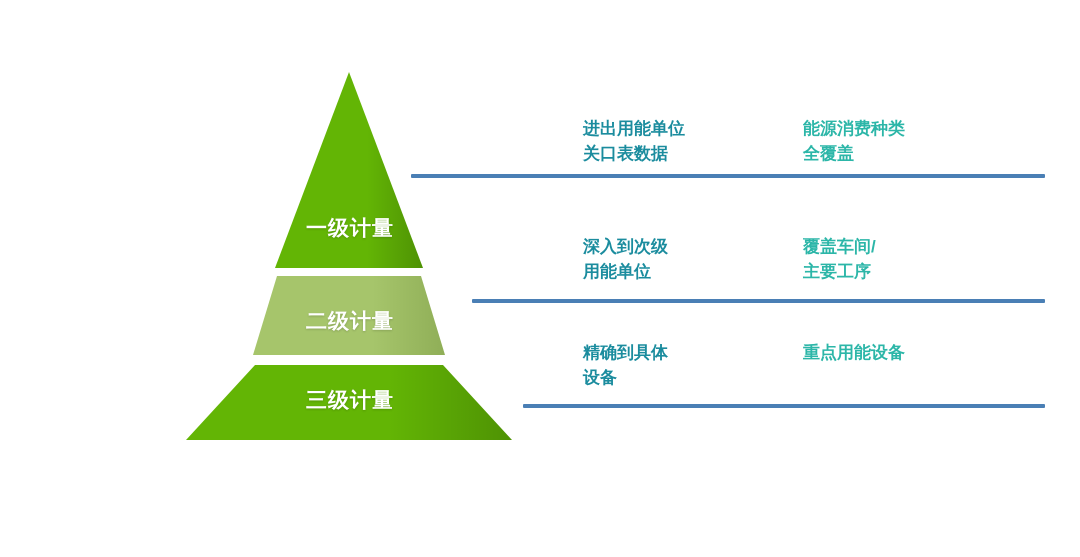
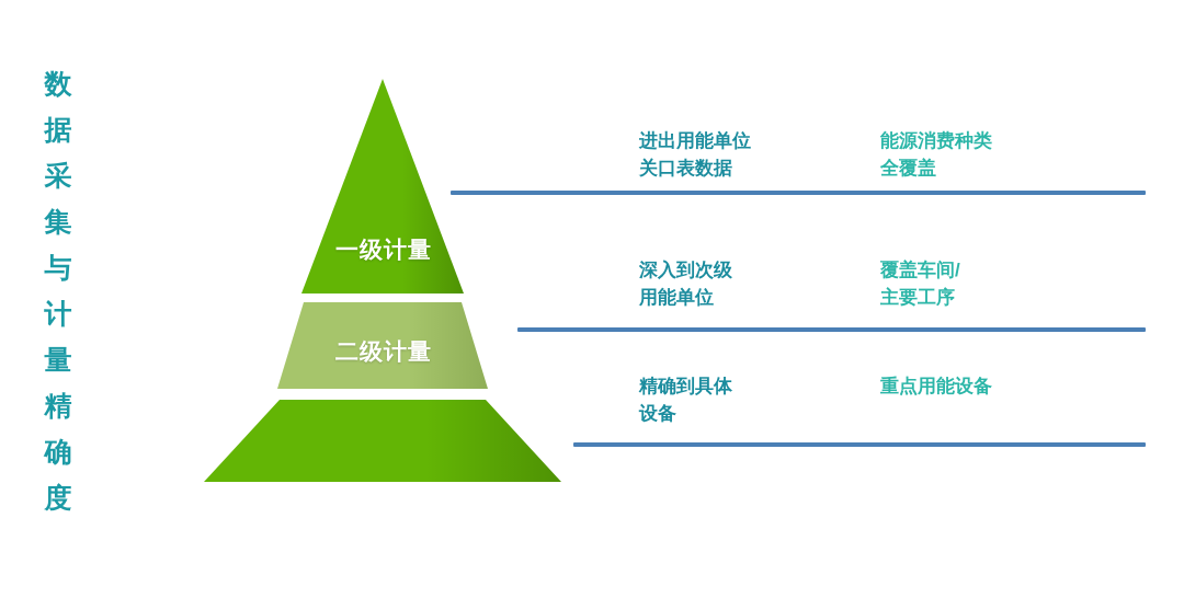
+ 数
+ 据
+ 采
+ 集
+ 与
+ 计
+ 量
+ 精
+ 确
+ 度
  一级计量
  二级计量
- 三级计量
  进出用能单位
  关口表数据
  能源消费种类
  全覆盖
  深入到次级
  用能单位
  覆盖车间/
  主要工序
  精确到具体
  设备
  重点用能设备
